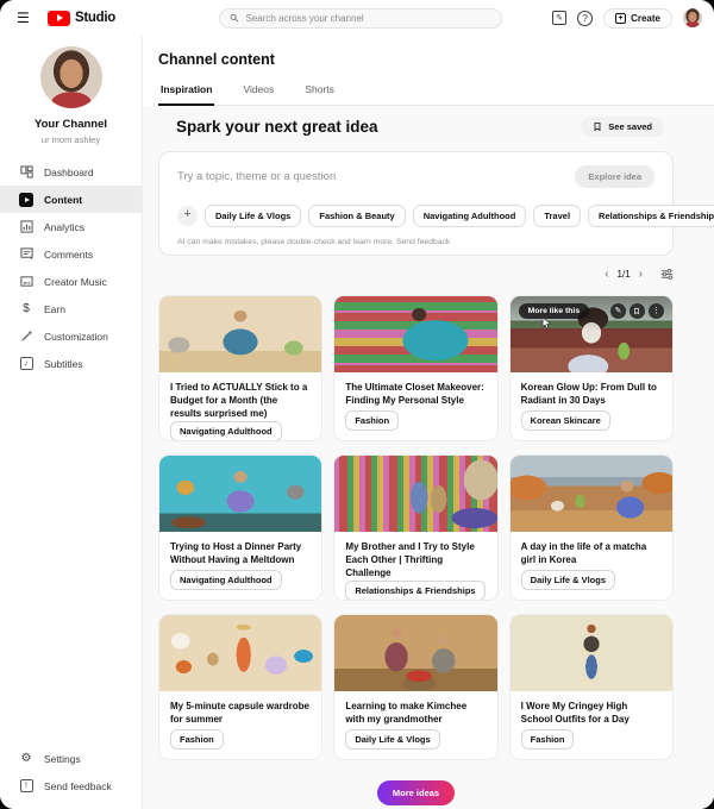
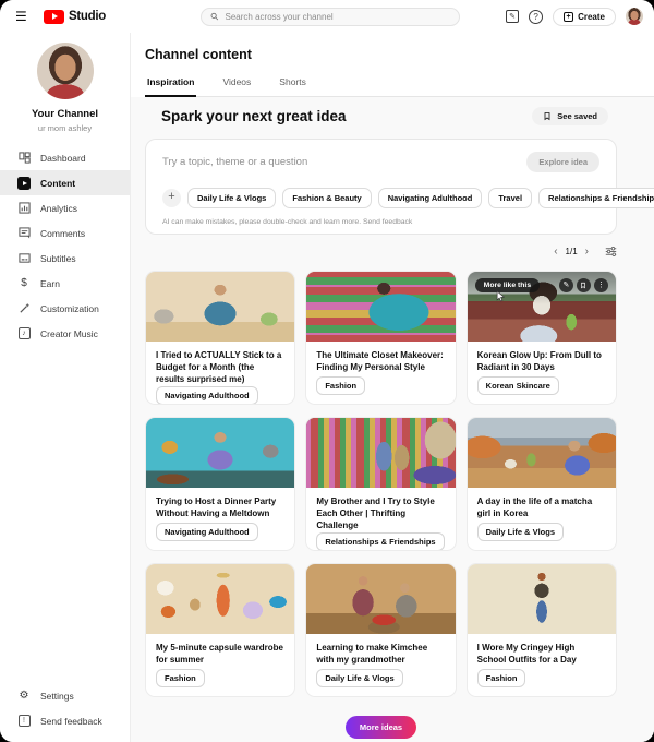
  ☰
  Studio
  Search across your channel
  ?
  Create
  Your Channel
  ur mom ashley
  Dashboard
  Content
  Analytics
  Comments
- Creator Music
+ Subtitles
  $
  Earn
  Customization
- Subtitles
+ Creator Music
  ⚙
  Settings
  Send feedback
  Channel content
  Inspiration
  Videos
  Shorts
  Spark your next great idea
  See saved
  Try a topic, theme or a question
  Explore idea
  +
  Daily Life & Vlogs
  Fashion & Beauty
  Navigating Adulthood
  Travel
  Relationships & Friendship
  ‹
  1/1
  ›
  I Tried to ACTUALLY Stick to a Budget for a Month (the results surprised me)
  Navigating Adulthood
  The Ultimate Closet Makeover: Finding My Personal Style
  Fashion
  Korean Glow Up: From Dull to Radiant in 30 Days
  Korean Skincare
  Trying to Host a Dinner Party Without Having a Meltdown
  Navigating Adulthood
  My Brother and I Try to Style Each Other | Thrifting Challenge
  Relationships & Friendships
  A day in the life of a matcha girl in Korea
  Daily Life & Vlogs
  My 5-minute capsule wardrobe for summer
  Fashion
  Learning to make Kimchee with my grandmother
  Daily Life & Vlogs
  I Wore My Cringey High School Outfits for a Day
  Fashion
  More ideas
